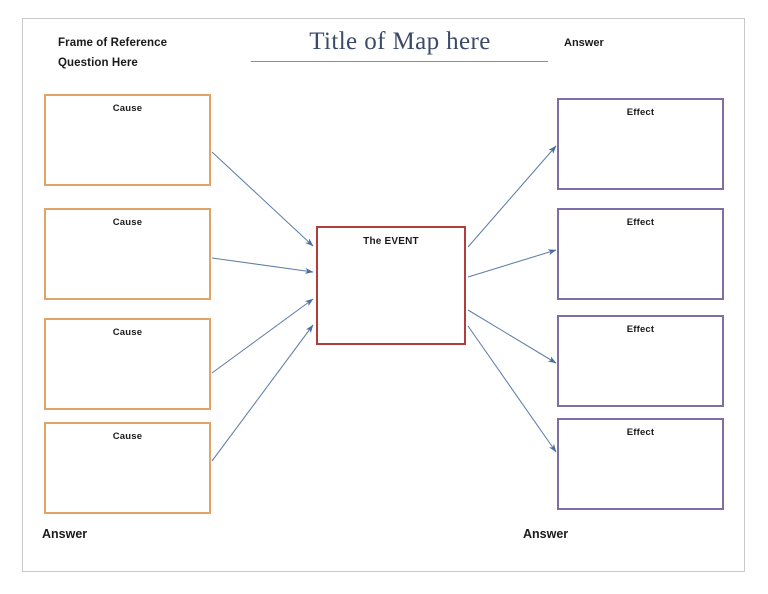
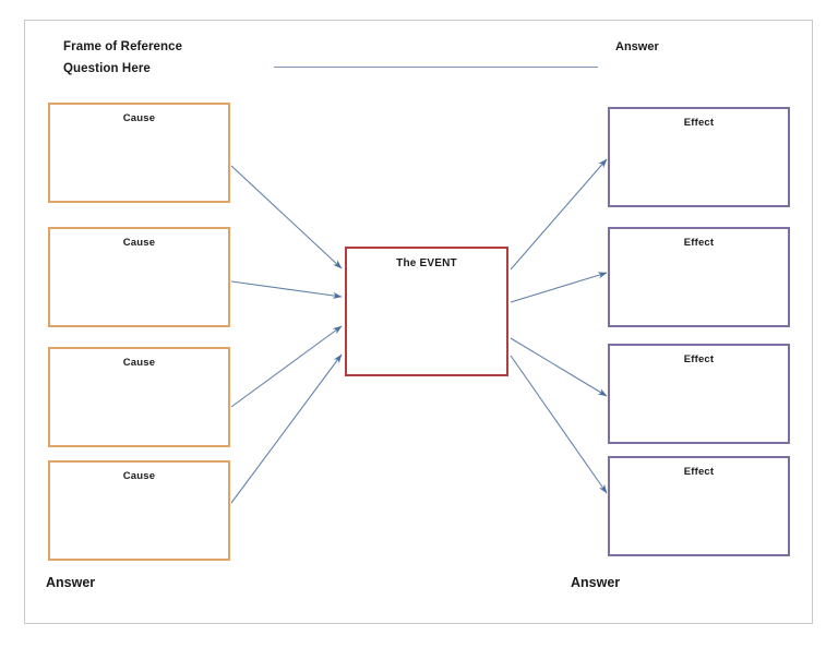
  Frame of Reference
  Question Here
- Title of Map here
  Answer
  Cause
  Cause
  Cause
  Cause
  The EVENT
  Effect
  Effect
  Effect
  Effect
  Answer
  Answer
